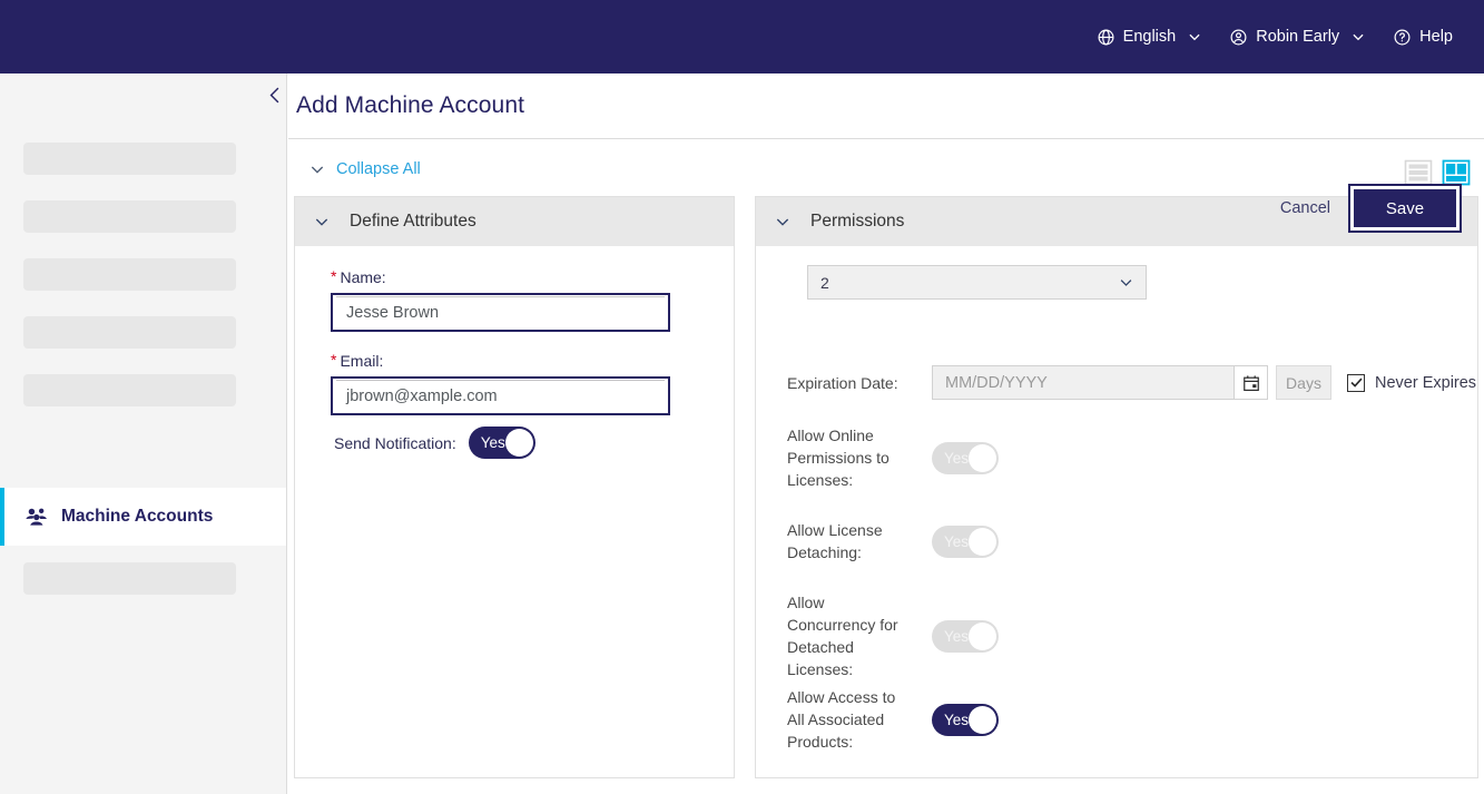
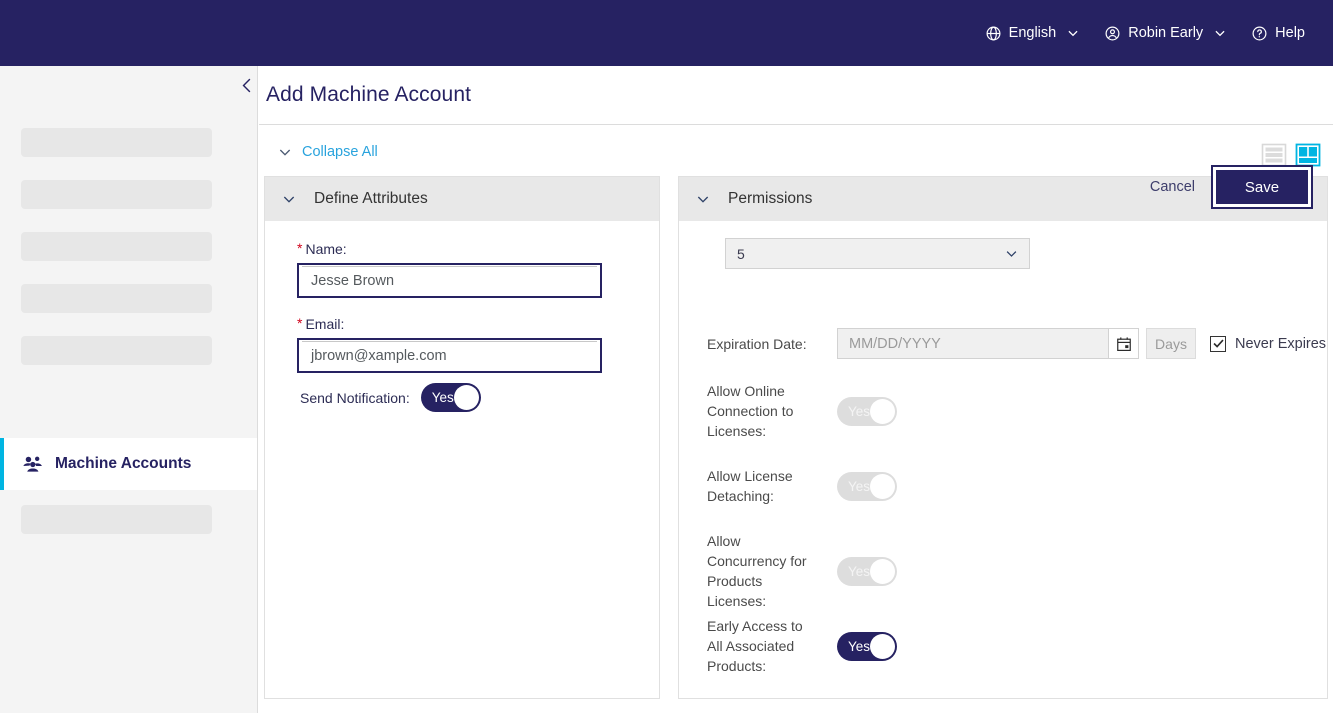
  English
  Robin Early
  Help
  Machine Accounts
  Add Machine Account
  Collapse All
  Define Attributes
  *
  Name:
  Jesse Brown
  *
  Email:
  jbrown@xample.com
  Send Notification:
  Yes
  Permissions
- 2
+ 5
  Expiration Date:
  MM/DD/YYYY
  Days
  Never Expires
- Allow Online Permissions to Licenses:
+ Allow Online Connection to Licenses:
  Yes
  Allow License Detaching:
  Yes
- Allow Concurrency for Detached Licenses:
+ Allow Concurrency for Products Licenses:
  Yes
- Allow Access to All Associated Products:
+ Early Access to All Associated Products:
  Yes
  Cancel
  Save
